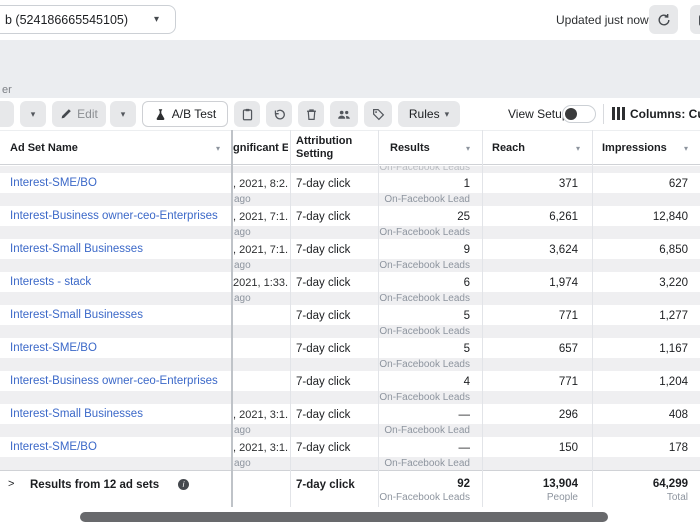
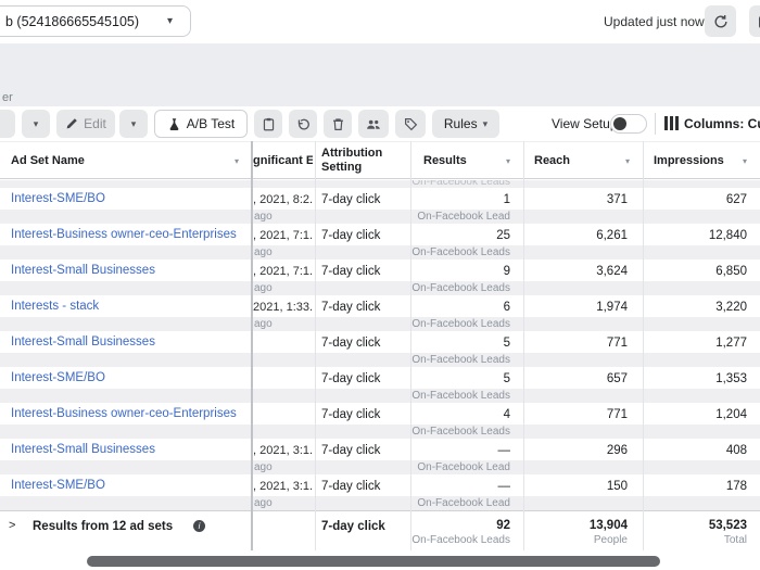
  b (524186665545105)
  ▾
  Updated just now
  er
  ▾
  Edit
  ▾
  A/B Test
  Rules
  ▾
  View Setu
  Ad Set Name
  ▾
  gnificant E
  Attribution
  Setting
  Results
  ▾
  Reach
  ▾
  Impressions
  ▾
  On-Facebook Leads
  Interest-SME/BO
  , 2021, 8:2.
  7-day click
  1
  371
  627
  ago
  On-Facebook Lead
  Interest-Business owner-ceo-Enterprises
  , 2021, 7:1.
  7-day click
  25
  6,261
  12,840
  ago
  On-Facebook Leads
  Interest-Small Businesses
  , 2021, 7:1.
  7-day click
  9
  3,624
  6,850
  ago
  On-Facebook Leads
  Interests - stack
  2021, 1:33.
  7-day click
  6
  1,974
  3,220
  ago
  On-Facebook Leads
  Interest-Small Businesses
  7-day click
  5
  771
  1,277
  On-Facebook Leads
  Interest-SME/BO
  7-day click
  5
  657
- 1,167
+ 1,353
  On-Facebook Leads
  Interest-Business owner-ceo-Enterprises
  7-day click
  4
  771
  1,204
  On-Facebook Leads
  Interest-Small Businesses
  , 2021, 3:1.
  7-day click
  —
  296
  408
  ago
  On-Facebook Lead
  Interest-SME/BO
  , 2021, 3:1.
  7-day click
  —
  150
  178
  ago
  On-Facebook Lead
  >
  Results from 12 ad sets
  i
  7-day click
  92
  On-Facebook Leads
  13,904
  People
- 64,299
+ 53,523
  Total
